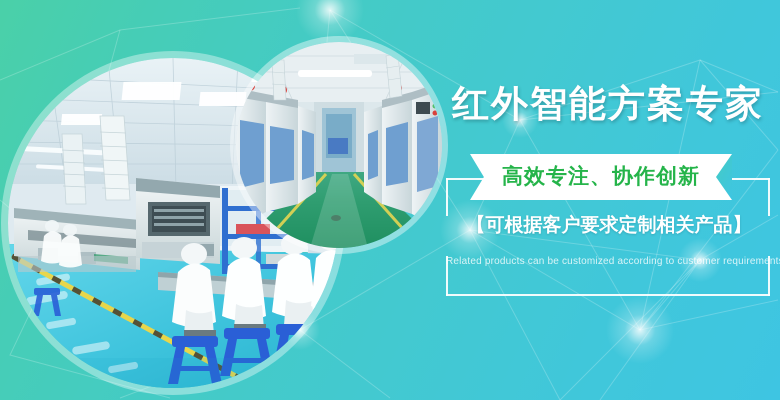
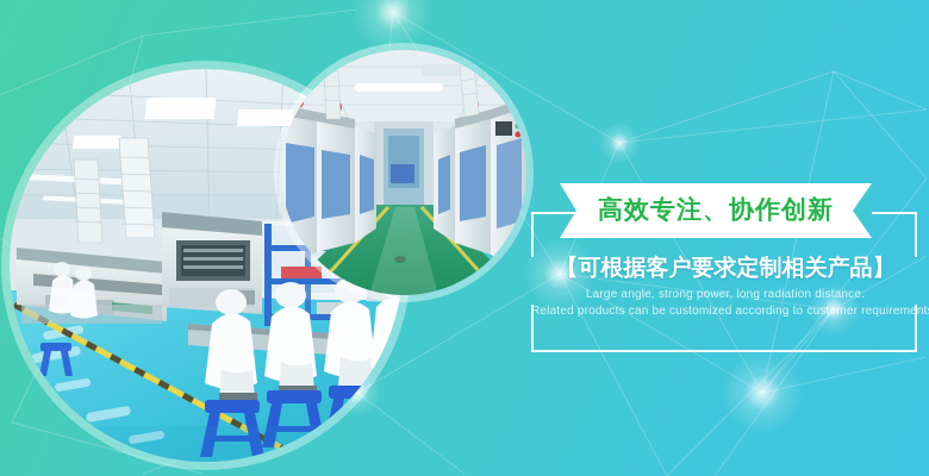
- 红外智能方案专家
  高效专注、协作创新
  【可根据客户要求定制相关产品】
+ Large angle, strong power, long radiation distance.
  Related products can be customized according to customer requirement
